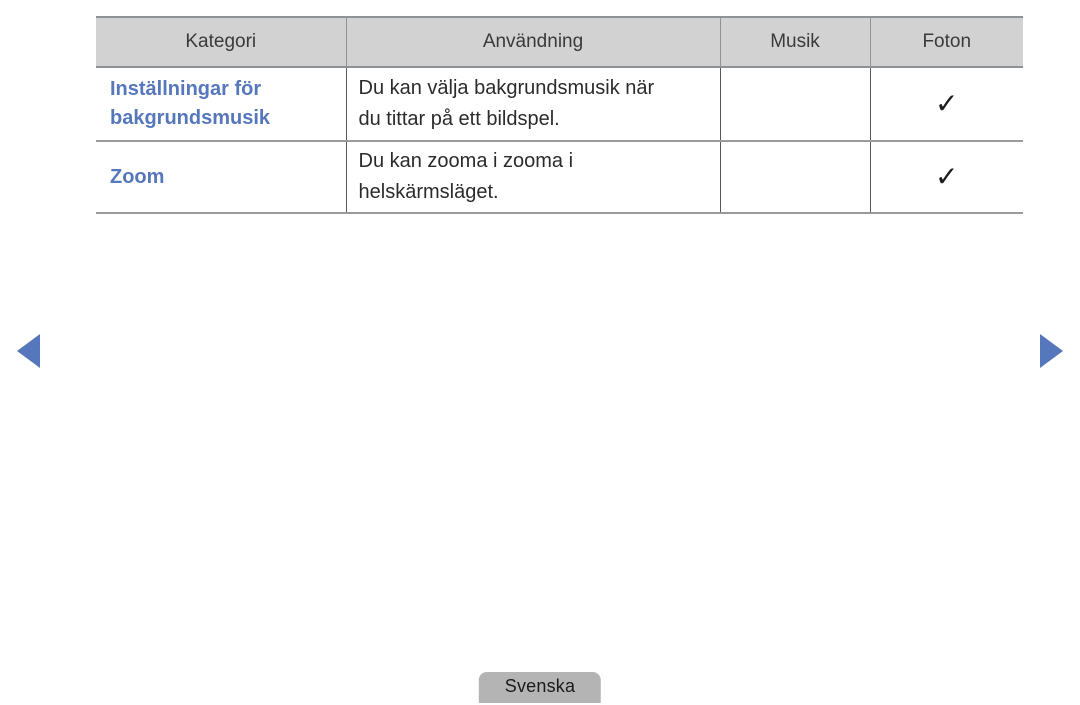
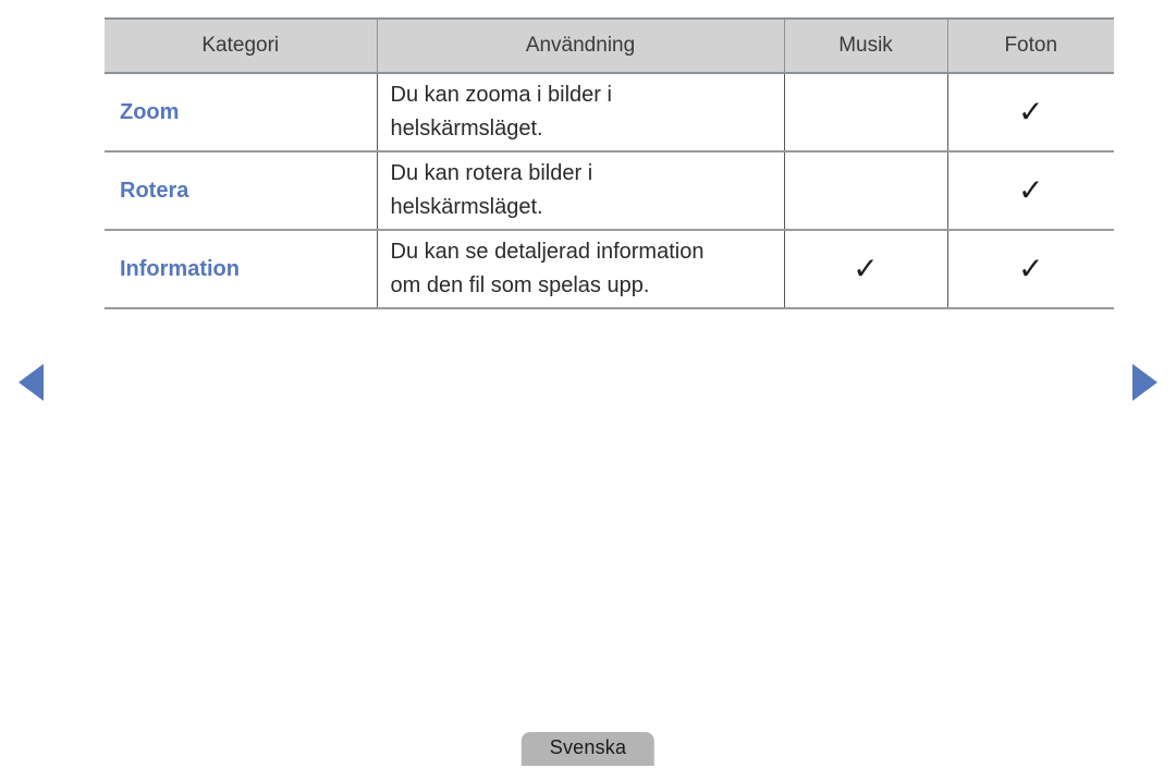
  Kategori	Användning	Musik	Foton
- Inställningar för bakgrundsmusik	Du kan välja bakgrundsmusik när du tittar på ett bildspel.		✓
- Zoom	Du kan zooma i zooma i helskärmsläget.		✓
+ Zoom	Du kan zooma i bilder i helskärmsläget.		✓
+ Rotera	Du kan rotera bilder i helskärmsläget.		✓
+ Information	Du kan se detaljerad information om den fil som spelas upp.	✓	✓
  Svenska
